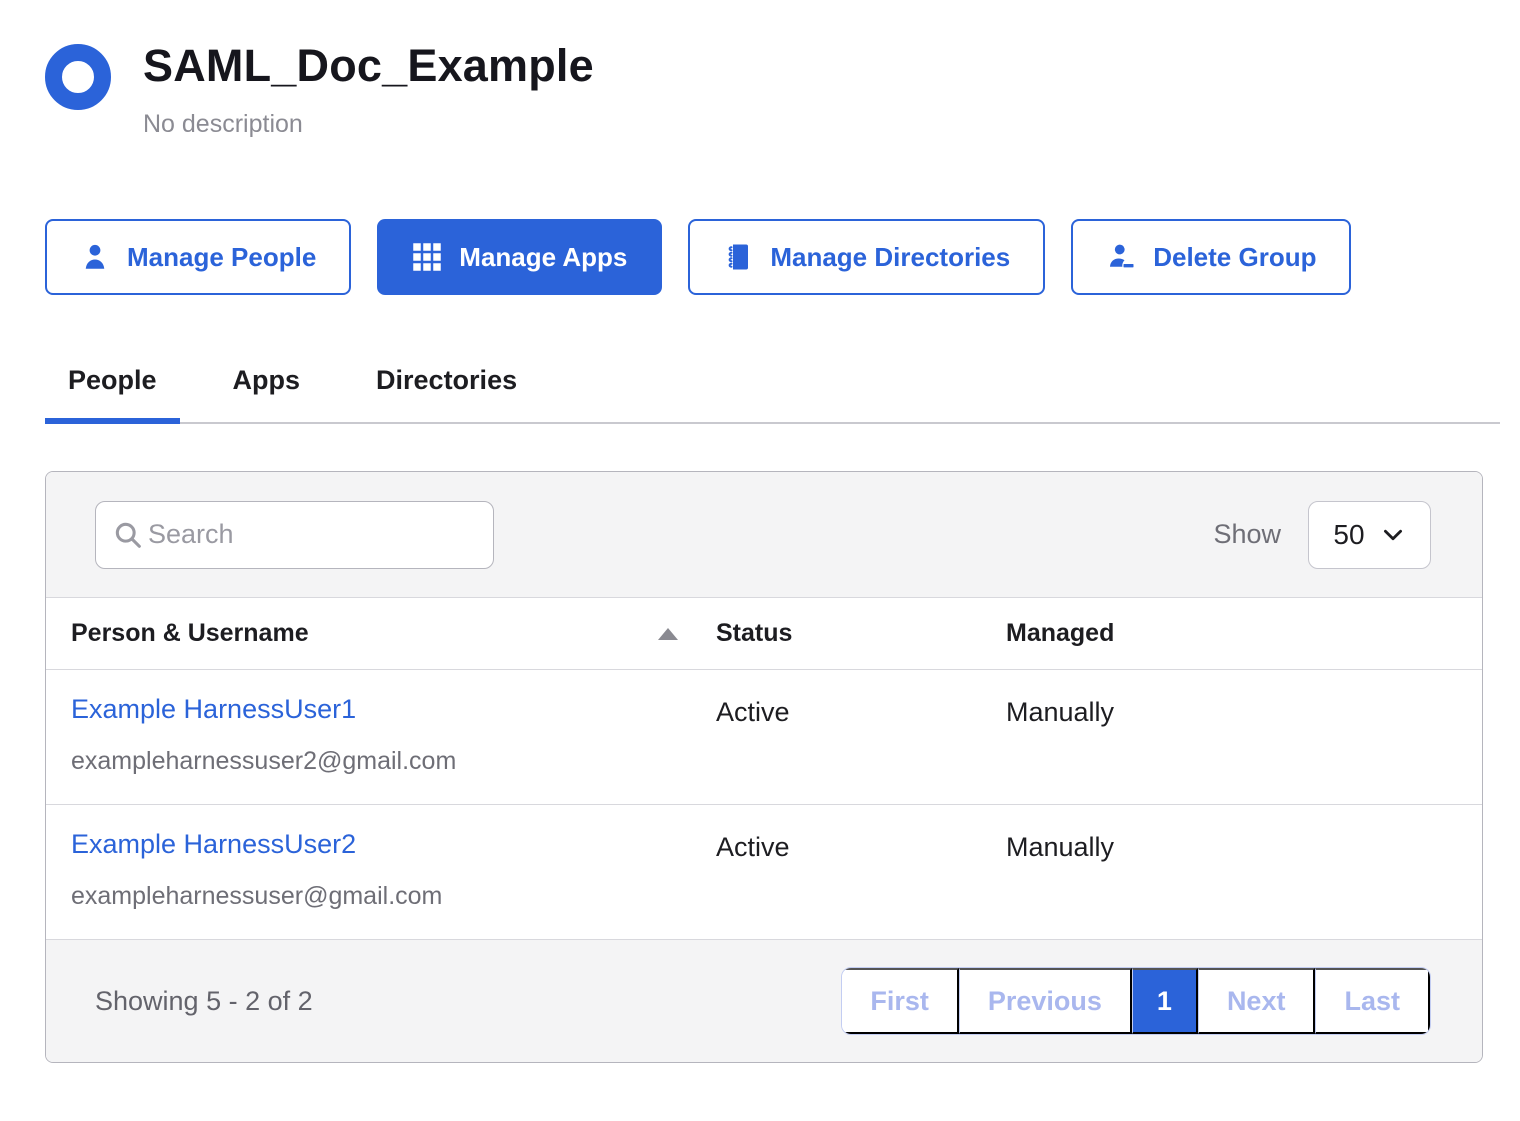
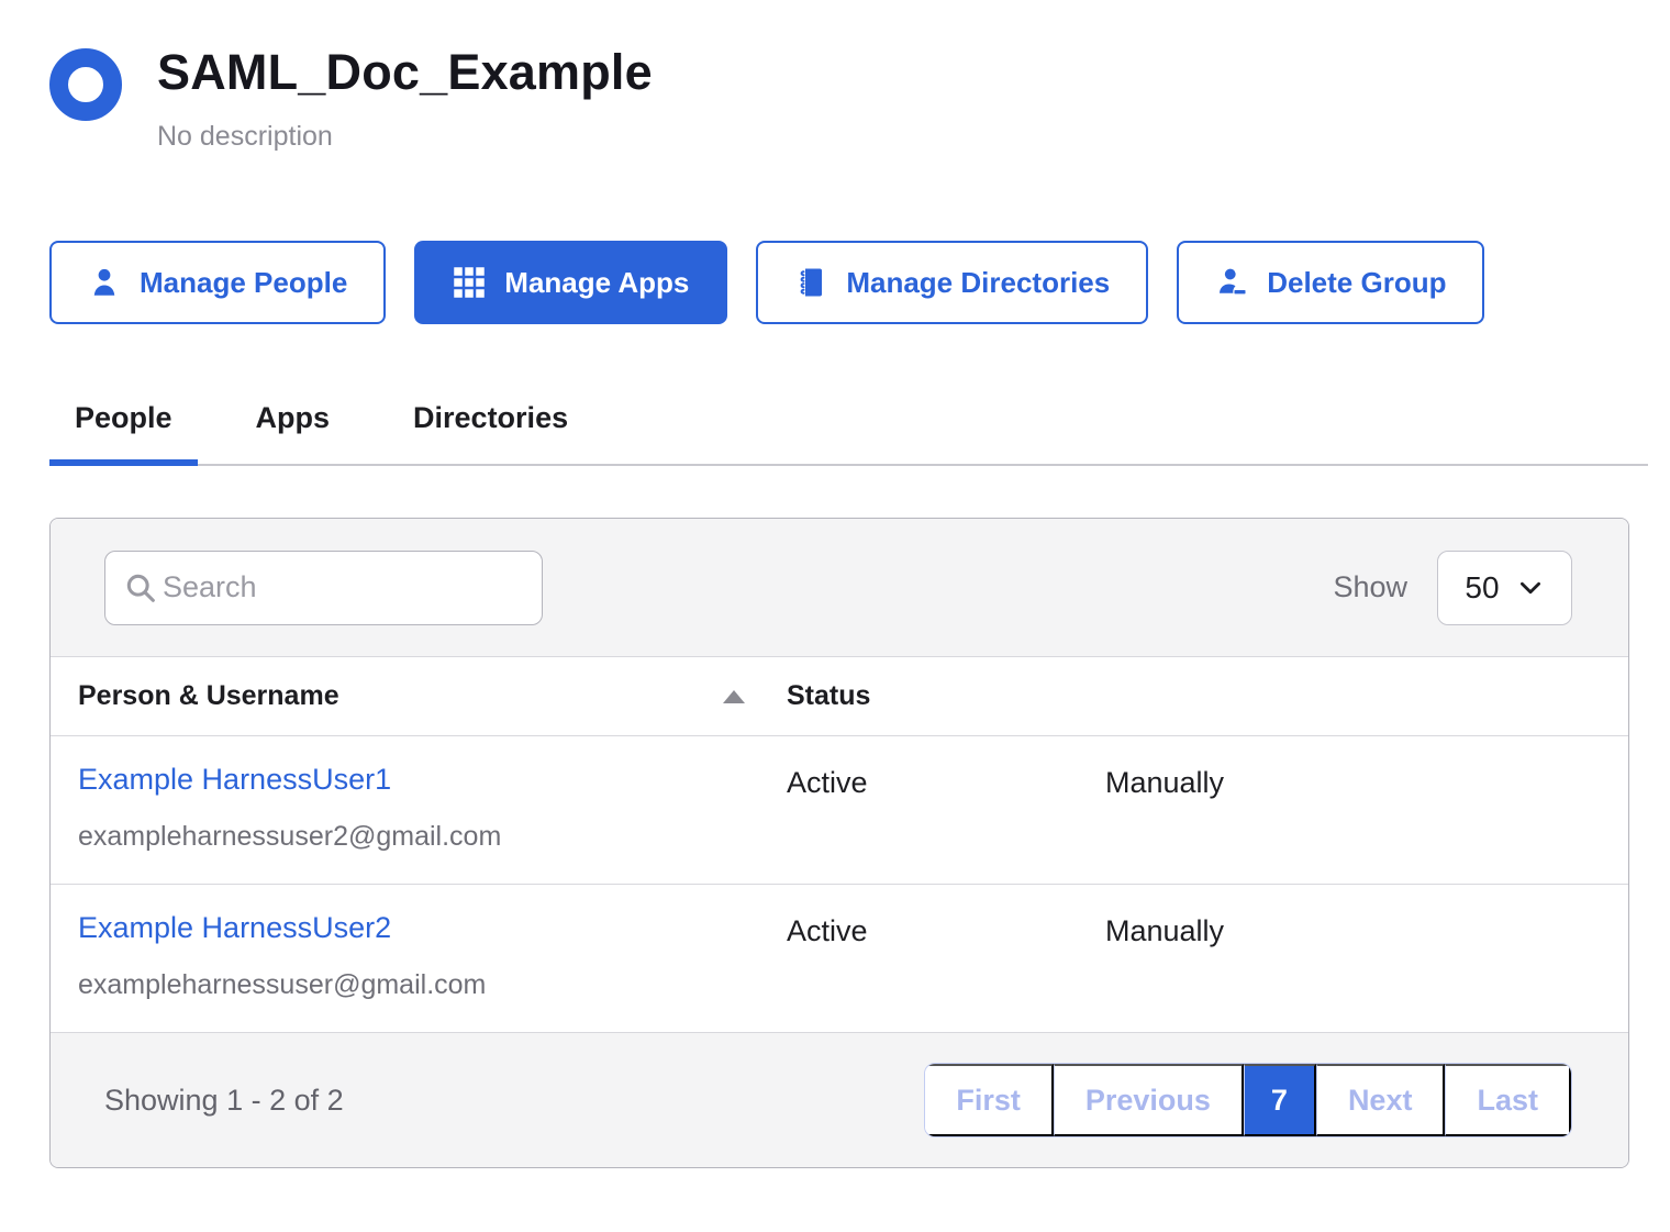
  SAML_Doc_Example
  No description
  Manage People
  Manage Apps
  Manage Directories
  Delete Group
  People
  Apps
  Directories
  Search
  Show
  50
  Person & Username
  Status
- Managed
  Example HarnessUser1
  exampleharnessuser2@gmail.com
  Active
  Manually
  Example HarnessUser2
  exampleharnessuser@gmail.com
  Active
  Manually
- Showing 5 - 2 of 2
+ Showing 1 - 2 of 2
  First
  Previous
- 1
+ 7
  Next
  Last
